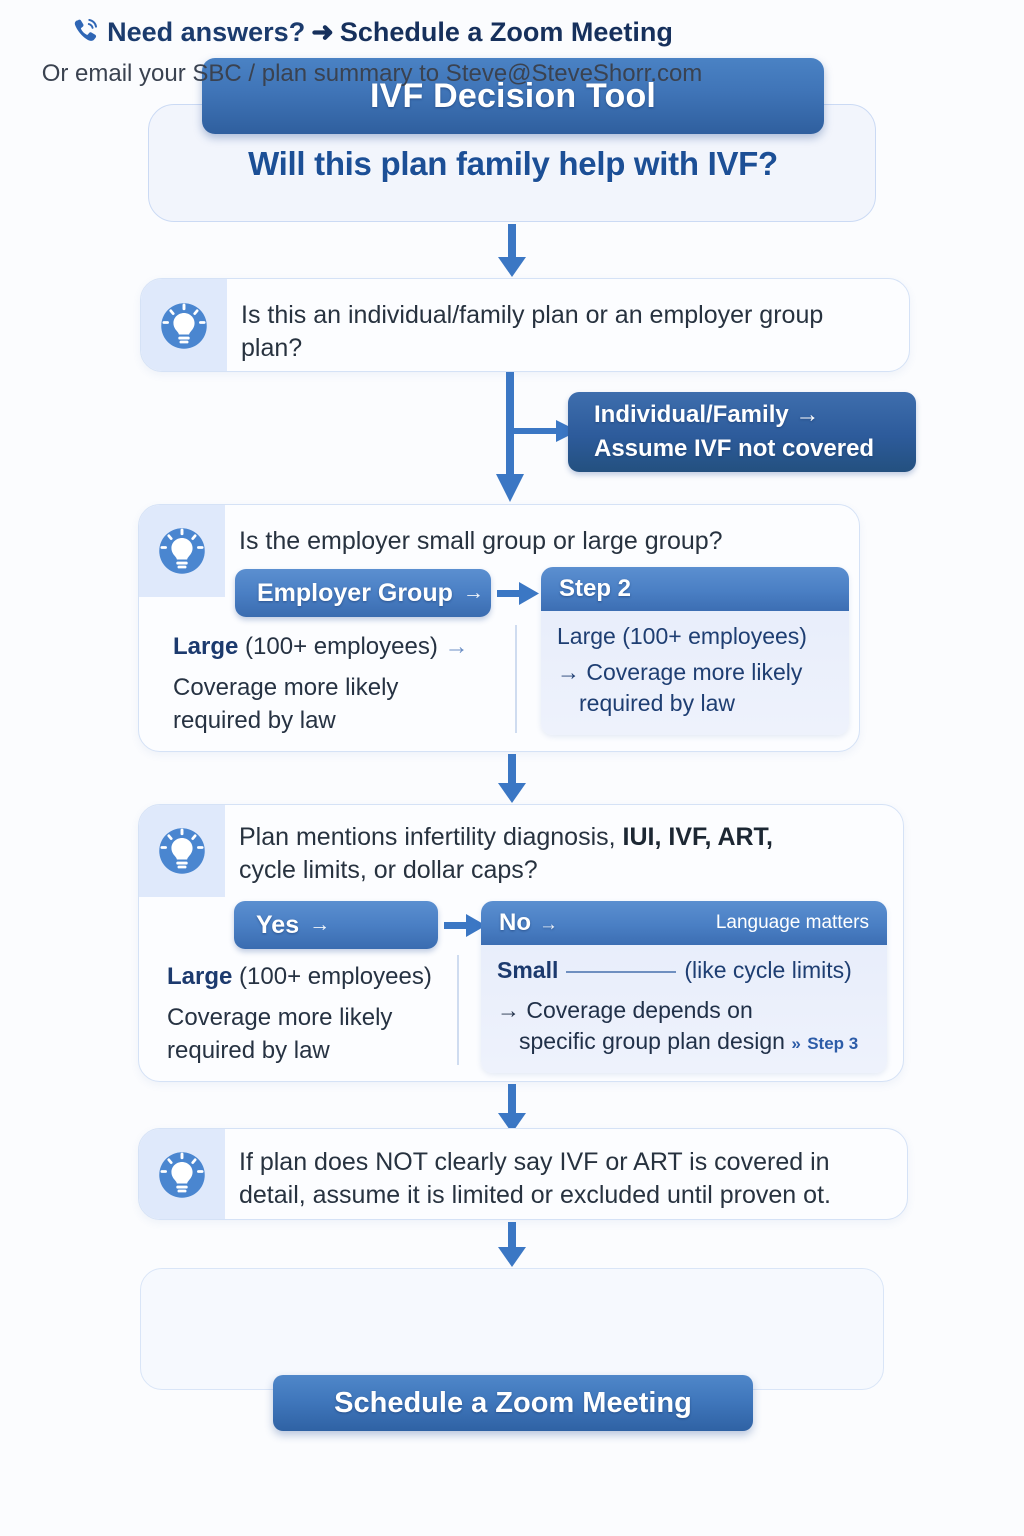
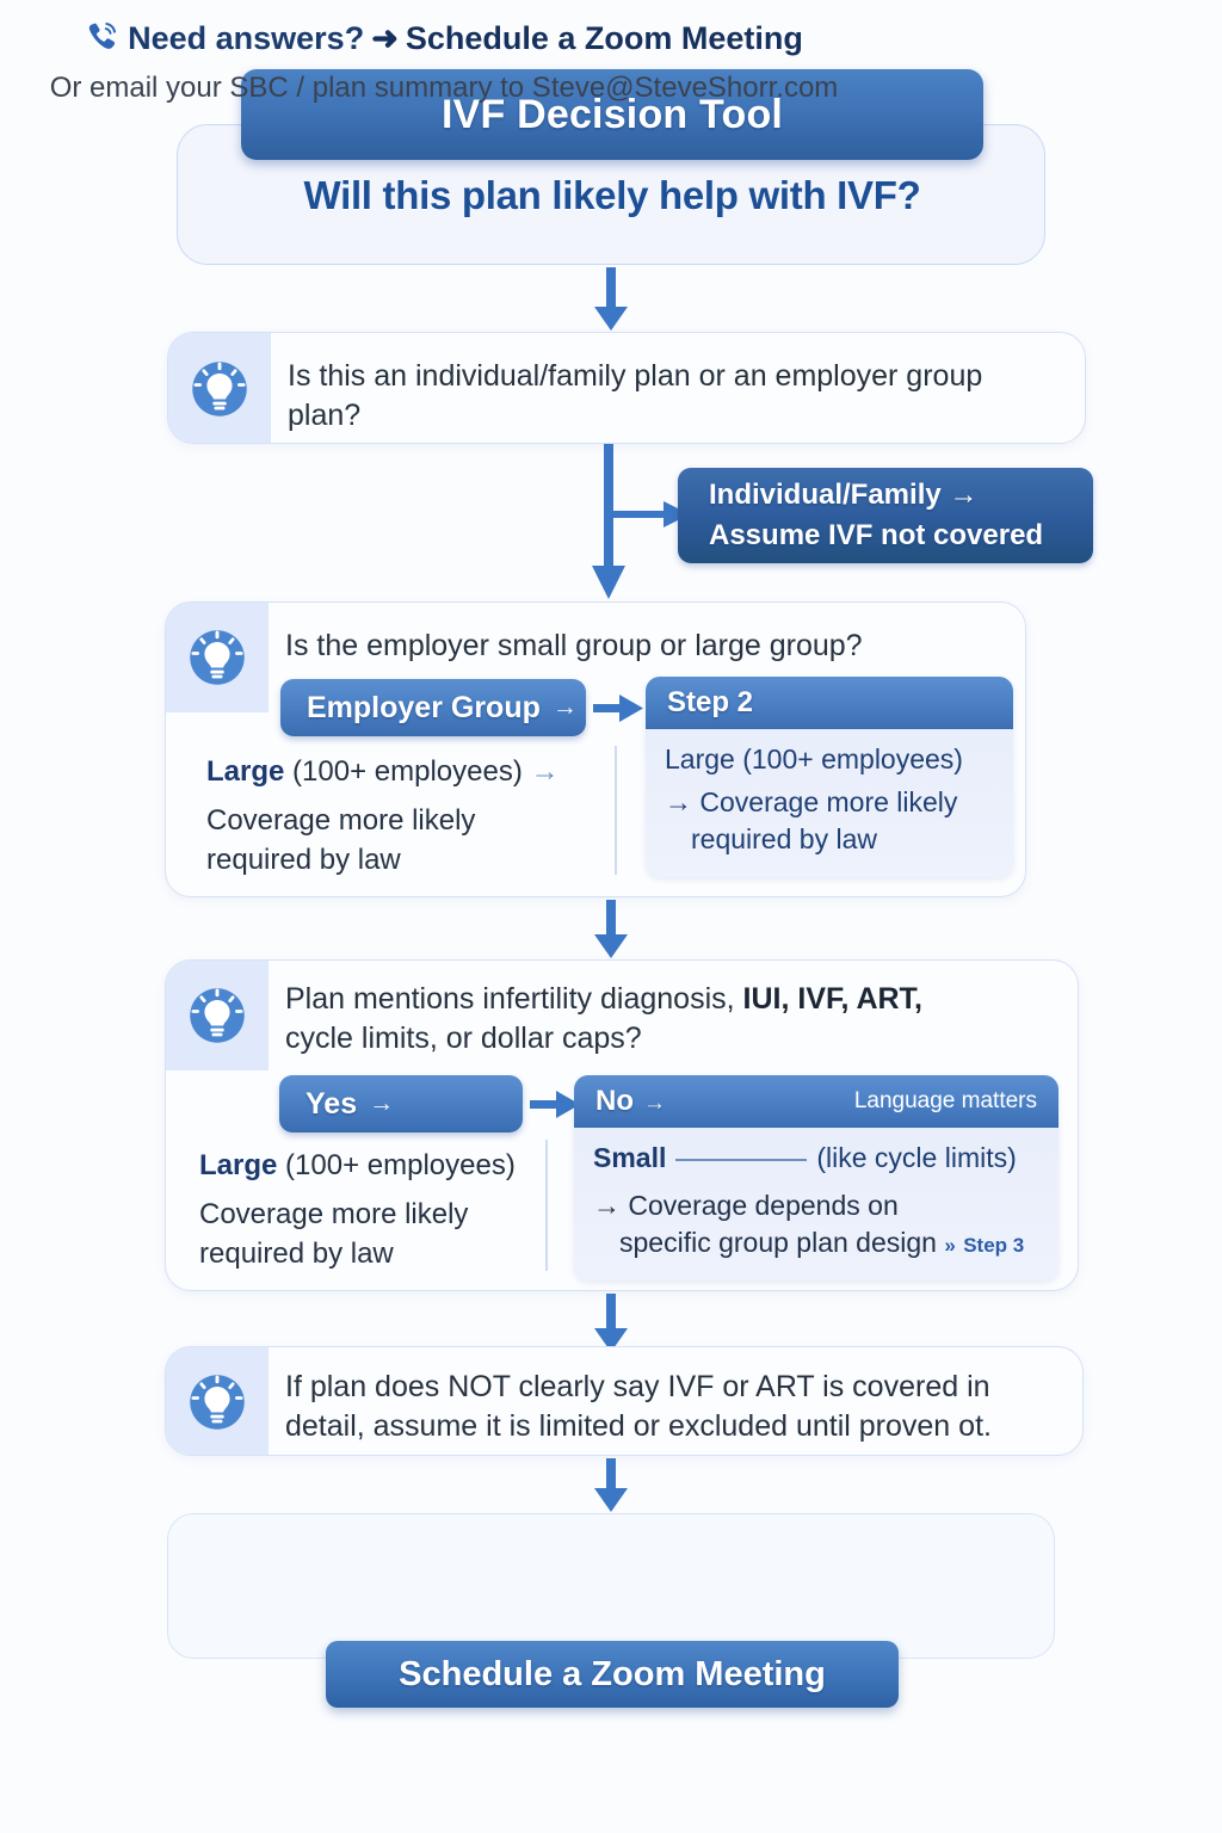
- Will this plan family help with IVF?
+ Will this plan likely help with IVF?
  IVF Decision Tool
  Is this an individual/family plan or an employer group plan?
  Individual/Family →
  Assume IVF not covered
  Is the employer small group or large group?
  Employer Group
  →
  Large (100+ employees) →
  Coverage more likely
  required by law
  Step 2
  Large (100+ employees)
  → Coverage more likely
  required by law
  Plan mentions infertility diagnosis, IUI, IVF, ART,
  cycle limits, or dollar caps?
  Yes
  →
  Large (100+ employees)
  Coverage more likely
  required by law
  No →
  Language matters
  Small (like cycle limits)
  → Coverage depends on
  specific group plan design » Step 3
  If plan does NOT clearly say IVF or ART is covered in
  detail, assume it is limited or excluded until proven ot.
  Need answers? ➜ Schedule a Zoom Meeting
  Or email your SBC / plan summary to Steve@SteveShorr.com
  Schedule a Zoom Meeting
